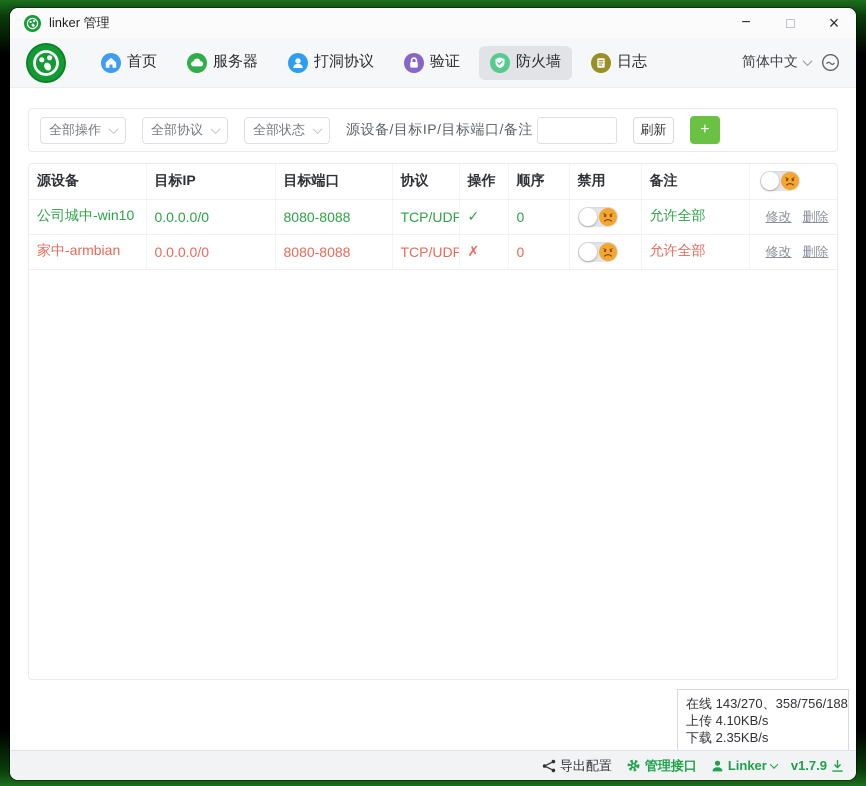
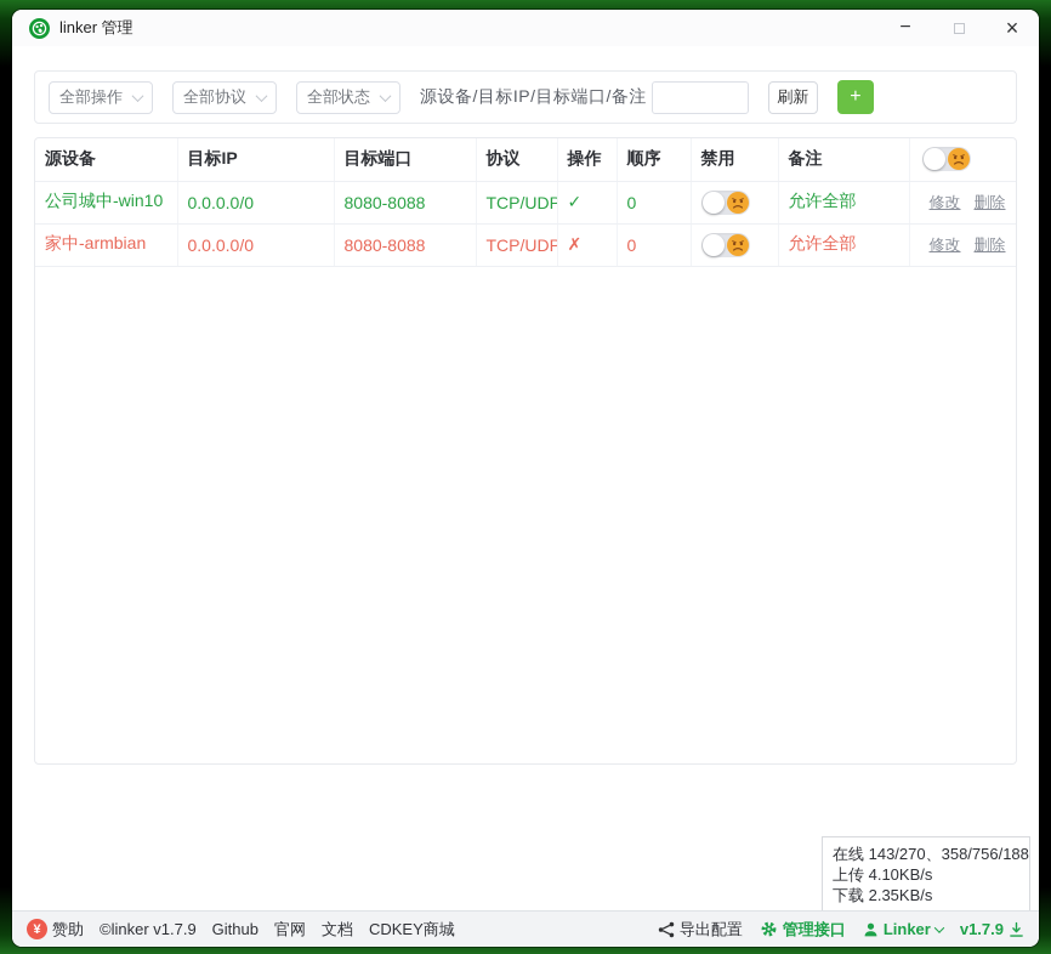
  linker 管理
  −
  ×
- 首页
- 服务器
- 打洞协议
- 验证
- 防火墙
- 日志
- 简体中文
  全部操作
  全部协议
  全部状态
  源设备/目标IP/目标端口/备注
  刷新
  +
  源设备	目标IP	目标端口	协议	操作	顺序	禁用	备注
  公司城中-win10	0.0.0.0/0	8080-8088	TCP/UDP	✓	0		允许全部	修改 删除
  家中-armbian	0.0.0.0/0	8080-8088	TCP/UDP	✗	0		允许全部	修改 删除
  在线 143/270、358/756/188
  上传 4.10KB/s
  下载 2.35KB/s
+ ¥
+ 赞助
+ ©linker v1.7.9
+ Github
+ 官网
+ 文档
+ CDKEY商城
  导出配置
  管理接口
  Linker
  v1.7.9
